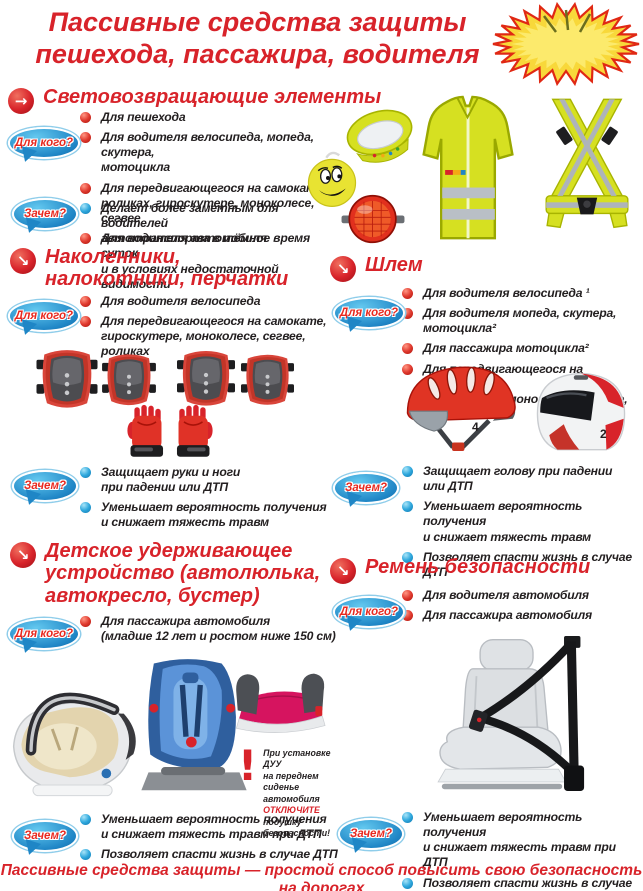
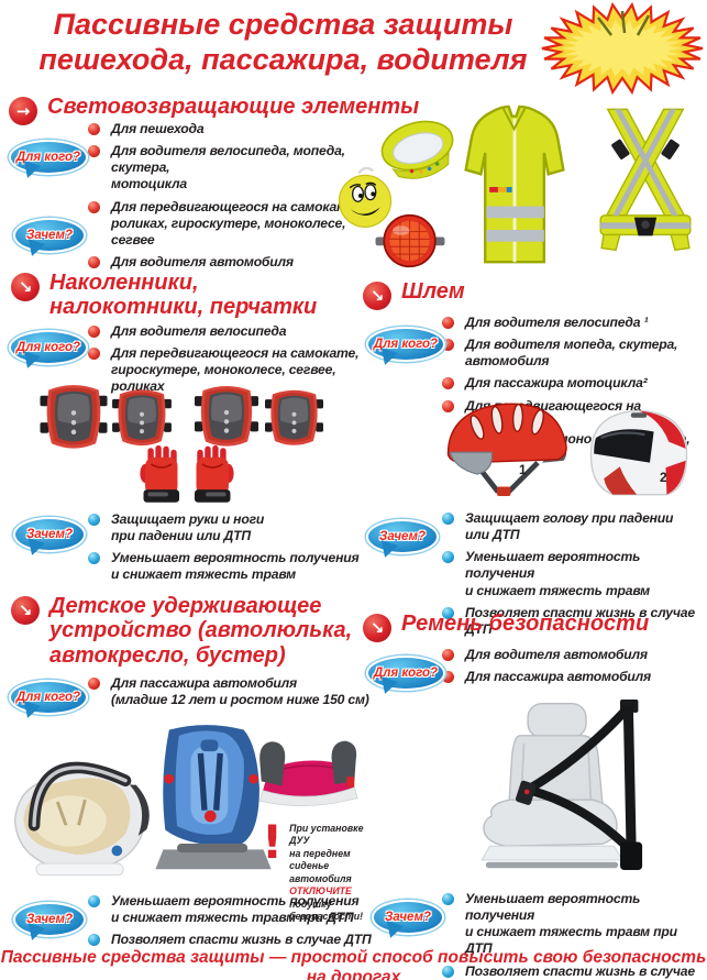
  Пассивные средства защиты
  пешехода, пассажира, водителя
  →
  Световозвращающие элементы
  Для кого?
  Для пешехода
  Для водителя велосипеда, мопеда, скутера,
  мотоцикла
  Для передвигающегося на самока
  роликах, гироскутере, моноколесе, сегвее
  Для водителя автомобиля
  Зачем?
- Делает более заметным для водителей
- автотранспорта в тёмное время суток
- и в условиях недостаточной видимости
  ↘
  Наколенники,
  налокотники, перчатки
  Для кого?
  Для водителя велосипеда
  Для передвигающегося на самокате,
  гироскутере, моноколесе, сегвее, роликах
  Зачем?
  Защищает руки и ноги
  при падении или ДТП
  Уменьшает вероятность получения
  и снижает тяжесть травм
  ↘
  Шлем
  Для кого?
  Для водителя велосипеда ¹
- Для водителя мопеда, скутера, мотоцикла²
+ Для водителя мопеда, скутера, автомобиля
  Для пассажира мотоцикла²
- 4
+ 1
  2
  Зачем?
  Защищает голову при падении
  или ДТП
  Уменьшает вероятность получения
  и снижает тяжесть травм
  Позволяет спасти жизнь в случае ДТП
  ↘
  Детское удерживающее
  устройство (автолюлька,
  автокресло, бустер)
  Для кого?
  Для пассажира автомобиля
  (младше 12 лет и ростом ниже 150 см)
  !
  При установке ДУУ
  на переднем сиденье
  автомобиля ОТКЛЮЧИТЕ
  подушку безопасности!
  Зачем?
  Уменьшает вероятность получения
  и снижает тяжесть травм при ДТП
  Позволяет спасти жизнь в случае ДТП
  ↘
  Ремень безопасности
  Для кого?
  Для водителя автомобиля
  Для пассажира автомобиля
  Зачем?
  Уменьшает вероятность получения
  и снижает тяжесть травм при ДТП
  Позволяет спасти жизнь в случае
  Пассивные средства защиты — простой способ повысить свою безопасность на дорогах
